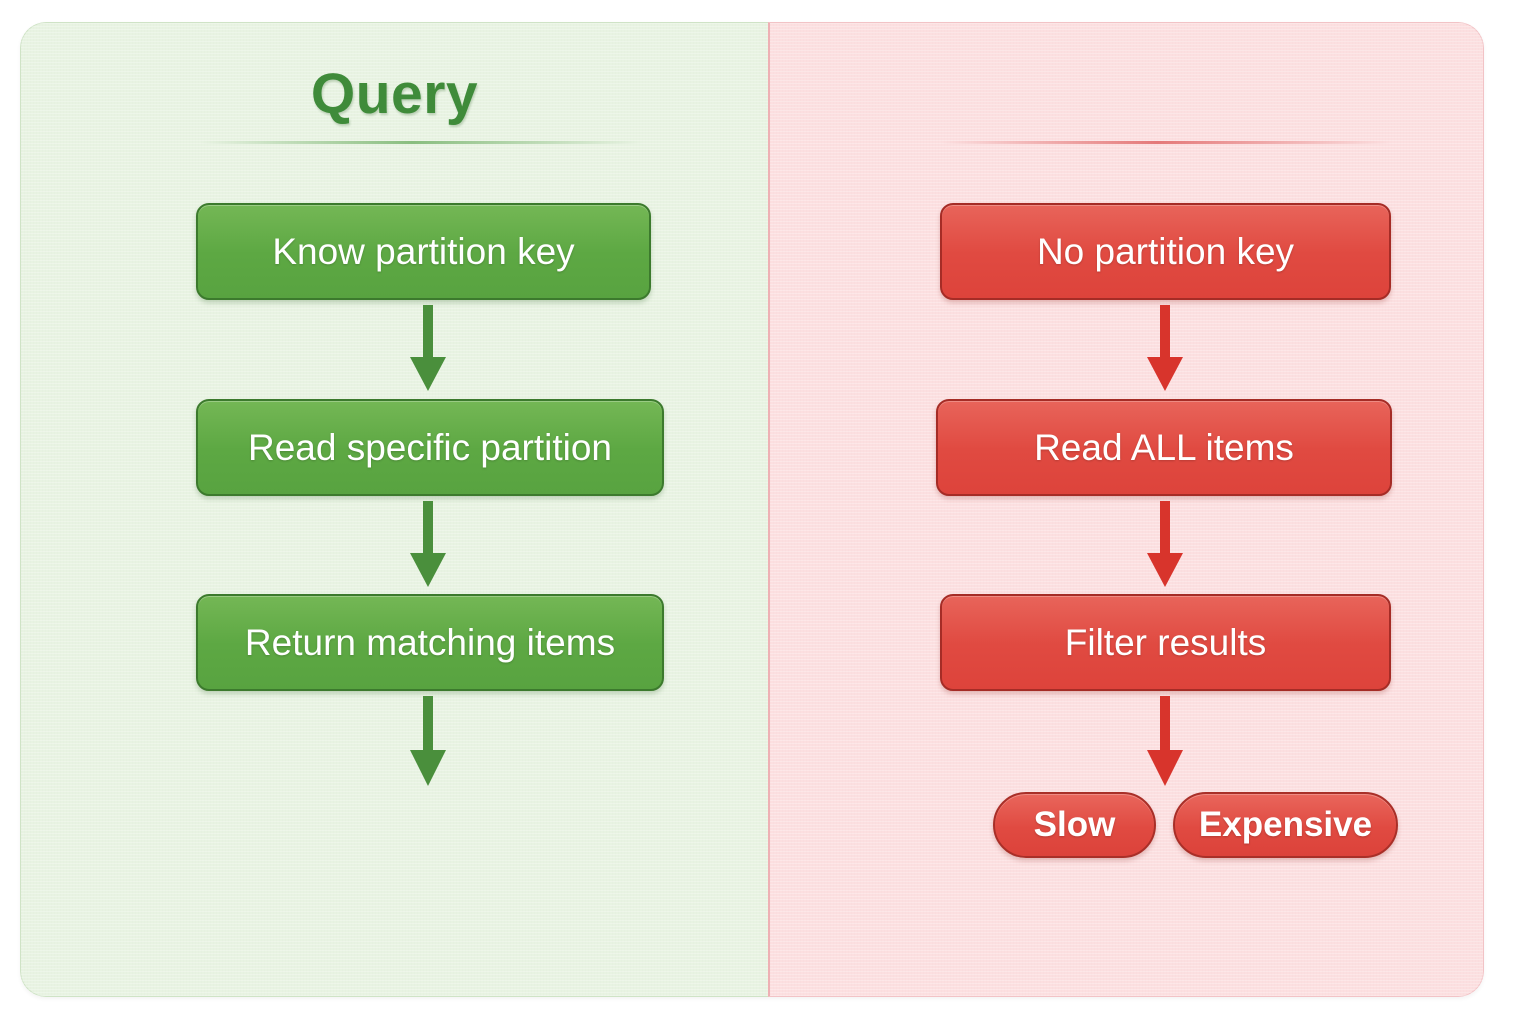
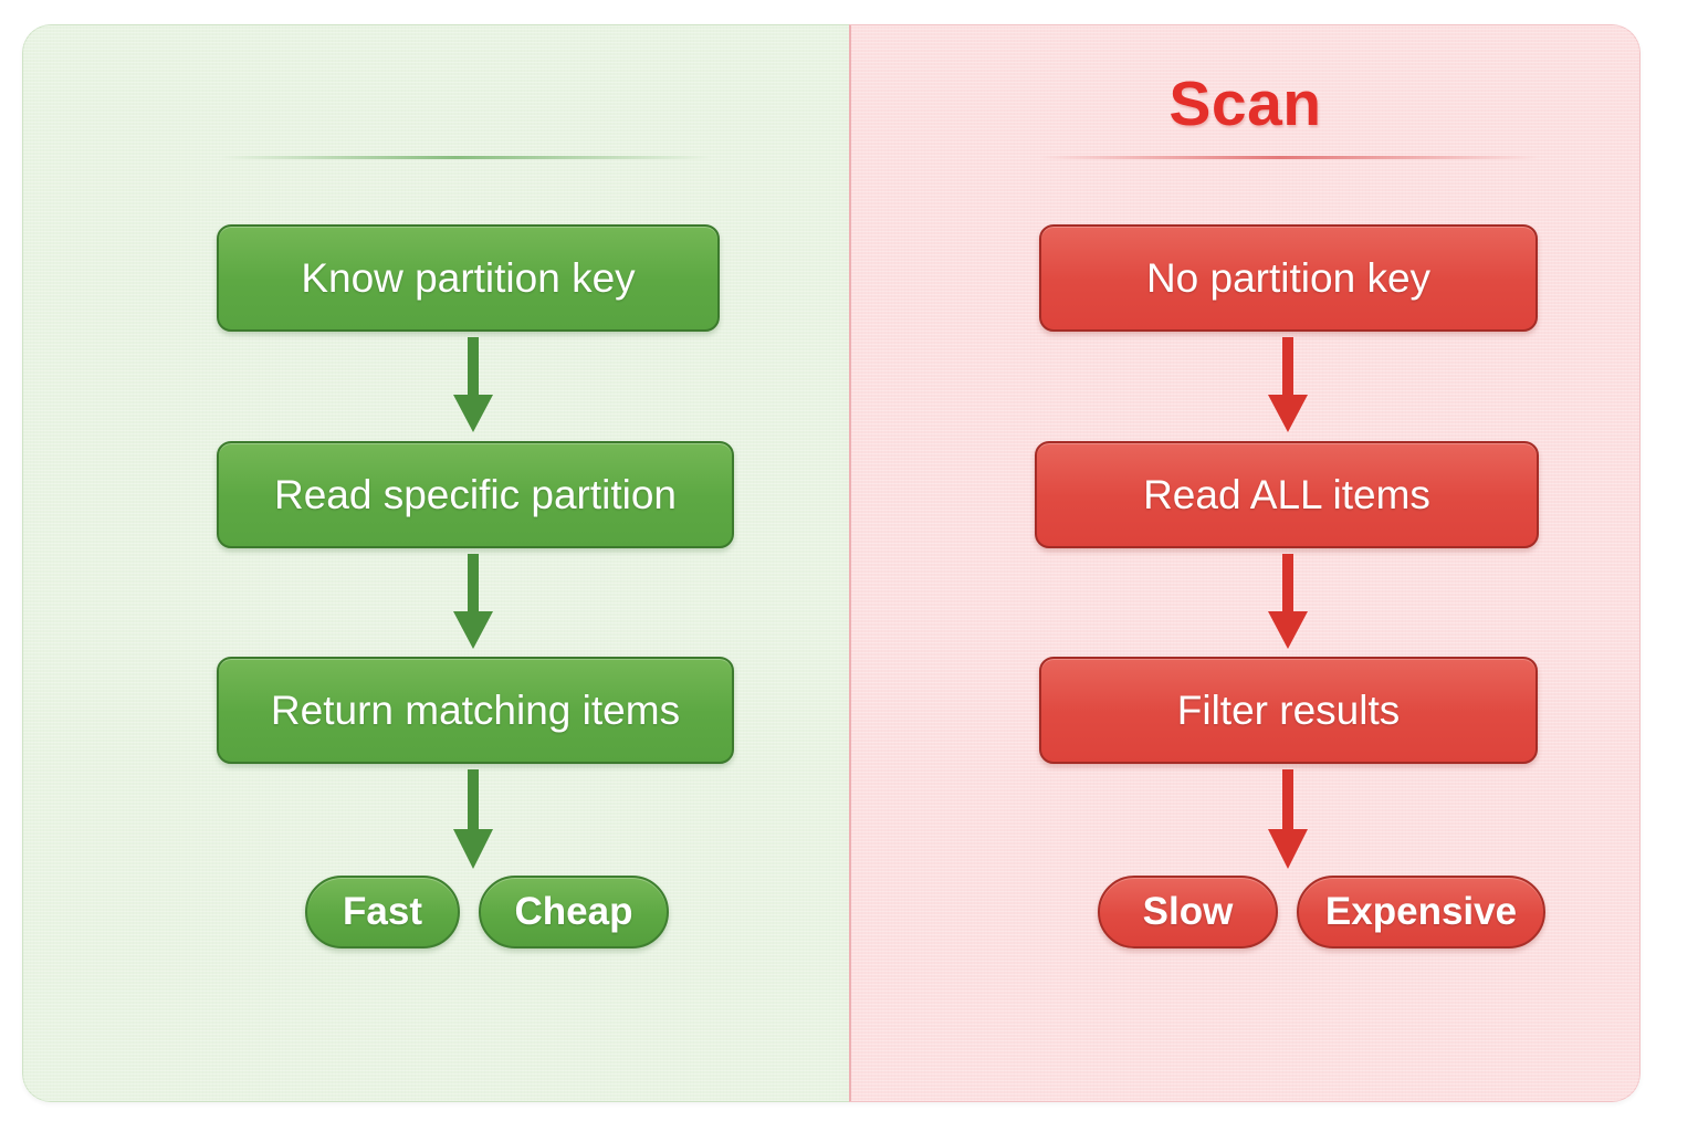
- Query
  Know partition key
  Read specific partition
  Return matching items
+ Fast
+ Cheap
+ Scan
  No partition key
  Read ALL items
  Filter results
  Slow
  Expensive
